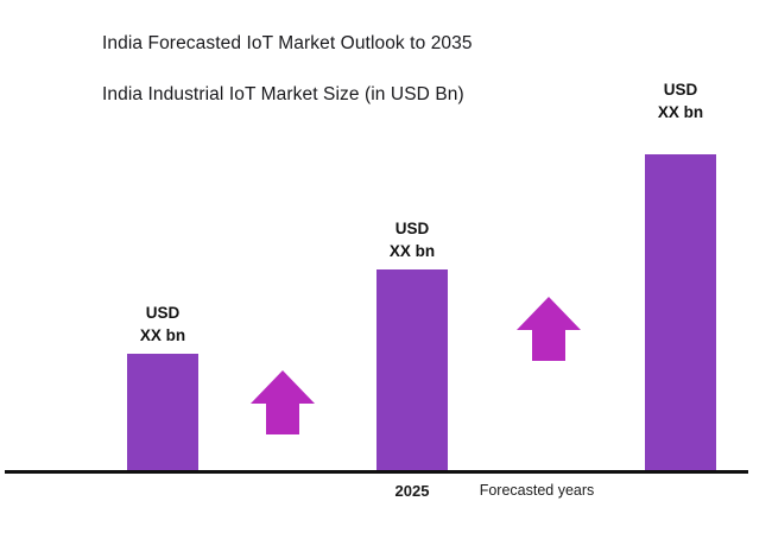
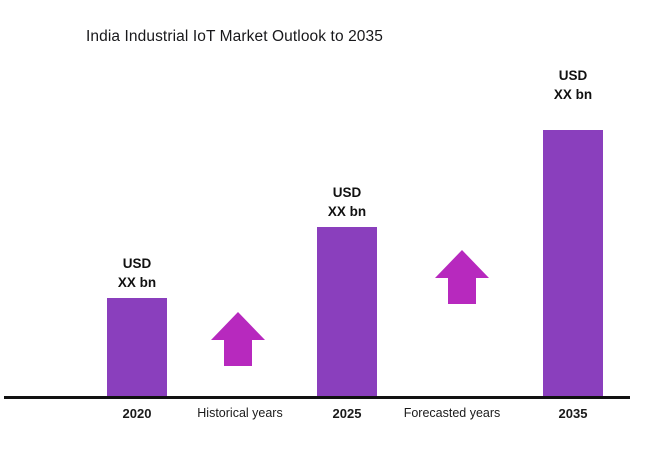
- India Forecasted IoT Market Outlook to 2035
+ India Industrial IoT Market Outlook to 2035
- India Industrial IoT Market Size (in USD Bn)
  USD
  XX bn
  USD
  XX bn
  USD
  XX bn
+ 2020
+ Historical years
  2025
  Forecasted years
+ 2035
